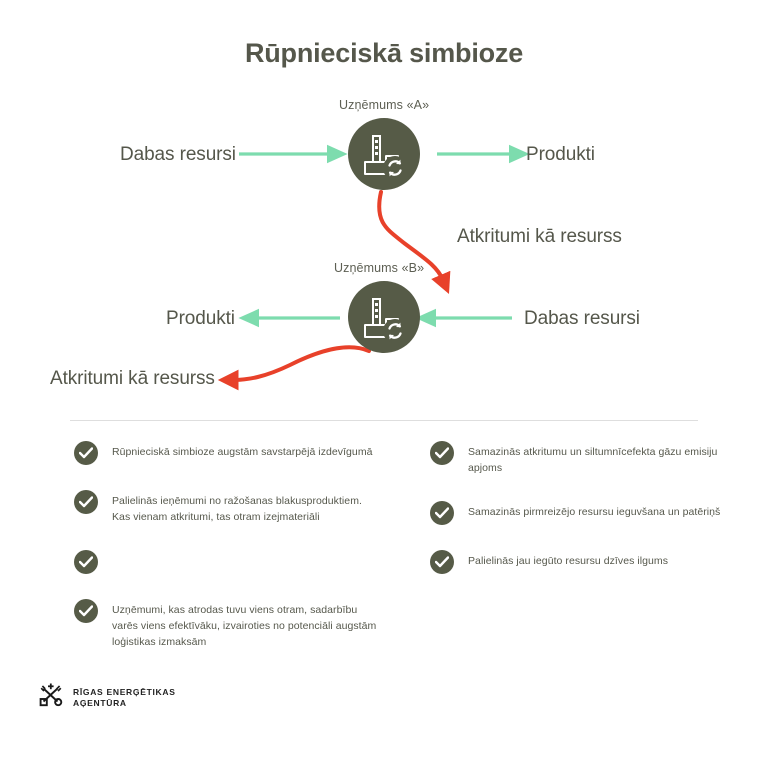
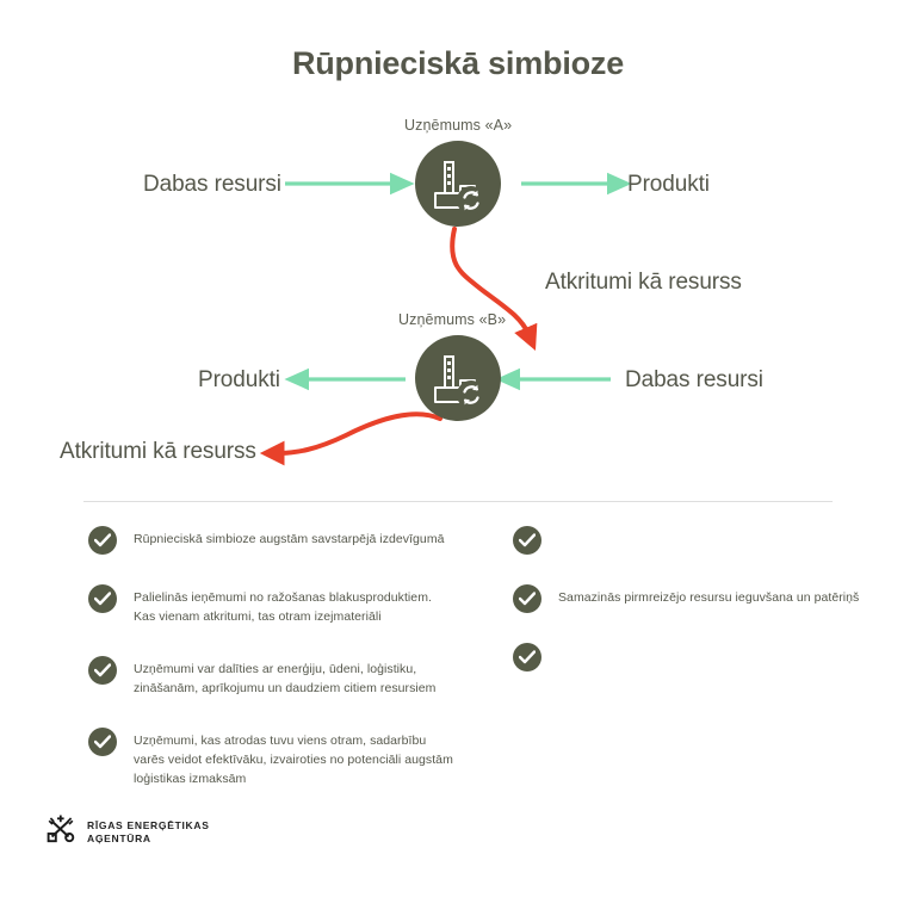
  Rūpnieciskā simbioze
  Uzņēmums «A»
  Uzņēmums «B»
  Dabas resursi
  Produkti
  Atkritumi kā resurss
  Produkti
  Dabas resursi
  Atkritumi kā resurss
  Rūpnieciskā simbioze augstām savstarpējā izdevīgumā
  Palielinās ieņēmumi no ražošanas blakusproduktiem. Kas vienam atkritumi, tas otram izejmateriāli
+ Uzņēmumi var dalīties ar enerģiju, ūdeni, loģistiku, zināšanām, aprīkojumu un daudziem citiem resursiem
- Uzņēmumi, kas atrodas tuvu viens otram, sadarbību varēs viens efektīvāku, izvairoties no potenciāli augstām loģistikas izmaksām
+ Uzņēmumi, kas atrodas tuvu viens otram, sadarbību varēs veidot efektīvāku, izvairoties no potenciāli augstām loģistikas izmaksām
- Samazinās atkritumu un siltumnīcefekta gāzu emisiju apjoms
  Samazinās pirmreizējo resursu ieguvšana un patēriņš
- Palielinās jau iegūto resursu dzīves ilgums
  RĪGAS ENERĢĒTIKAS
  AĢENTŪRA
